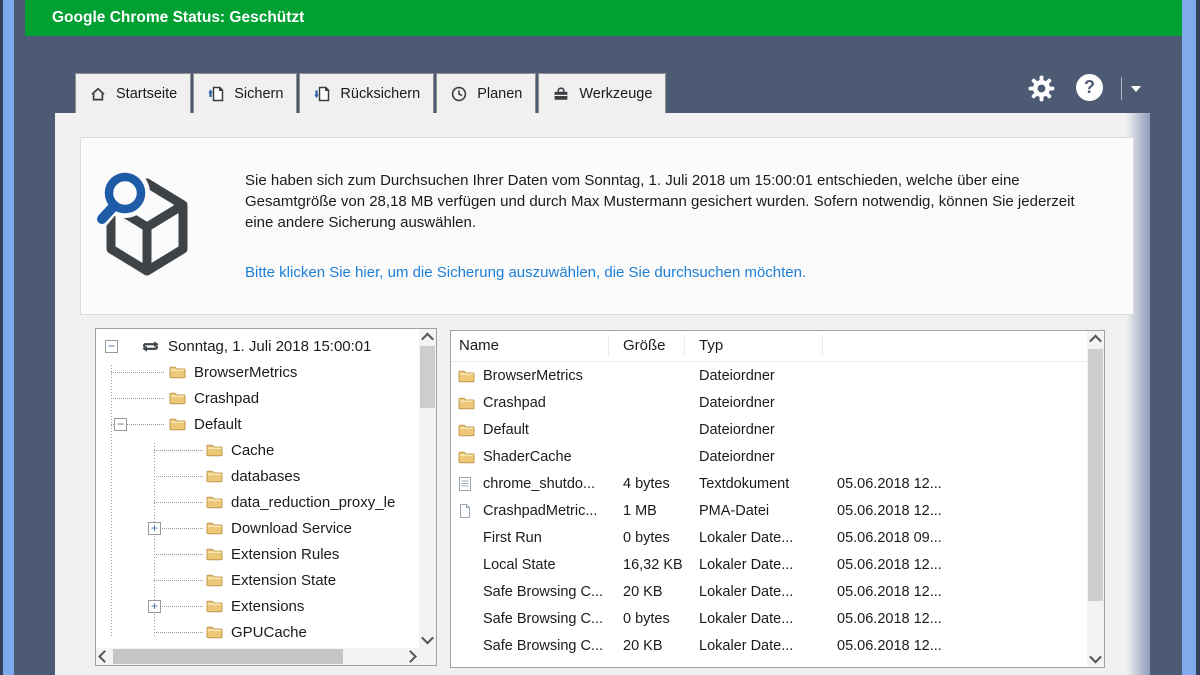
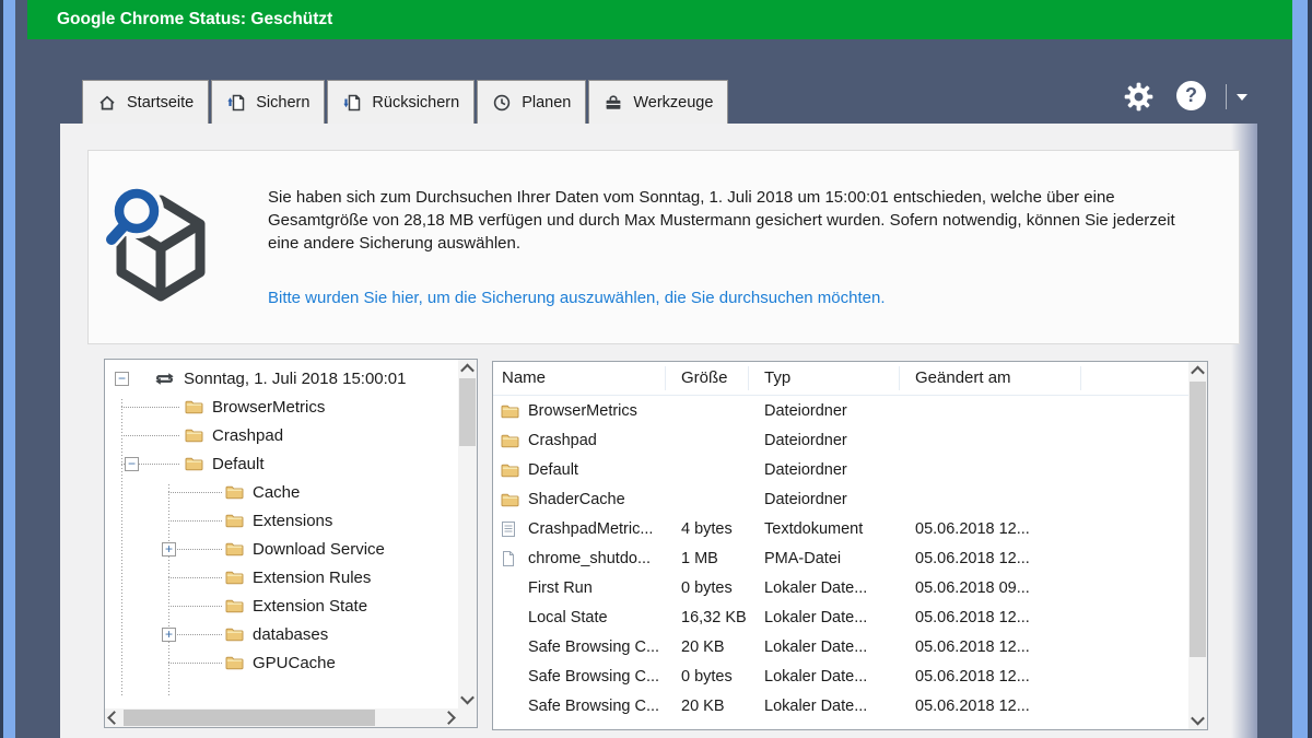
  Google Chrome Status: Geschützt
  Startseite
  Sichern
  Rücksichern
  Planen
  Werkzeuge
  ?
  Sie haben sich zum Durchsuchen Ihrer Daten vom Sonntag, 1. Juli 2018 um 15:00:01 entschieden, welche über eine Gesamtgröße von 28,18 MB verfügen und durch Max Mustermann gesichert wurden. Sofern notwendig, können Sie jederzeit eine andere Sicherung auswählen.
- Bitte klicken Sie hier, um die Sicherung auszuwählen, die Sie durchsuchen möchten.
+ Bitte wurden Sie hier, um die Sicherung auszuwählen, die Sie durchsuchen möchten.
  −
  Sonntag, 1. Juli 2018 15:00:01
  BrowserMetrics
  Crashpad
  −
  Default
  Cache
- databases
+ Extensions
- data_reduction_proxy_le
  +
  Download Service
  Extension Rules
  Extension State
  +
- Extensions
+ databases
  GPUCache
  Name
  Größe
  Typ
+ Geändert am
  BrowserMetrics
  Dateiordner
  Crashpad
  Dateiordner
  Default
  Dateiordner
  ShaderCache
  Dateiordner
- chrome_shutdo...
+ CrashpadMetric...
  4 bytes
  Textdokument
  05.06.2018 12...
- CrashpadMetric...
+ chrome_shutdo...
  1 MB
  PMA-Datei
  05.06.2018 12...
  First Run
  0 bytes
  Lokaler Date...
  05.06.2018 09...
  Local State
  16,32 KB
  Lokaler Date...
  05.06.2018 12...
  Safe Browsing C...
  20 KB
  Lokaler Date...
  05.06.2018 12...
  Safe Browsing C...
  0 bytes
  Lokaler Date...
  05.06.2018 12...
  Safe Browsing C...
  20 KB
  Lokaler Date...
  05.06.2018 12...
